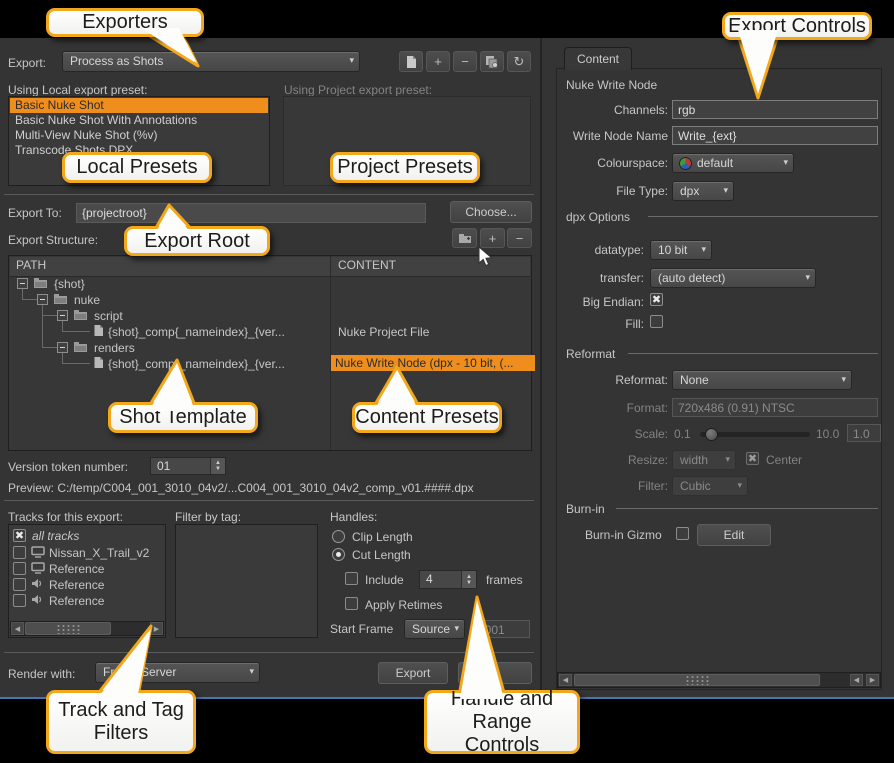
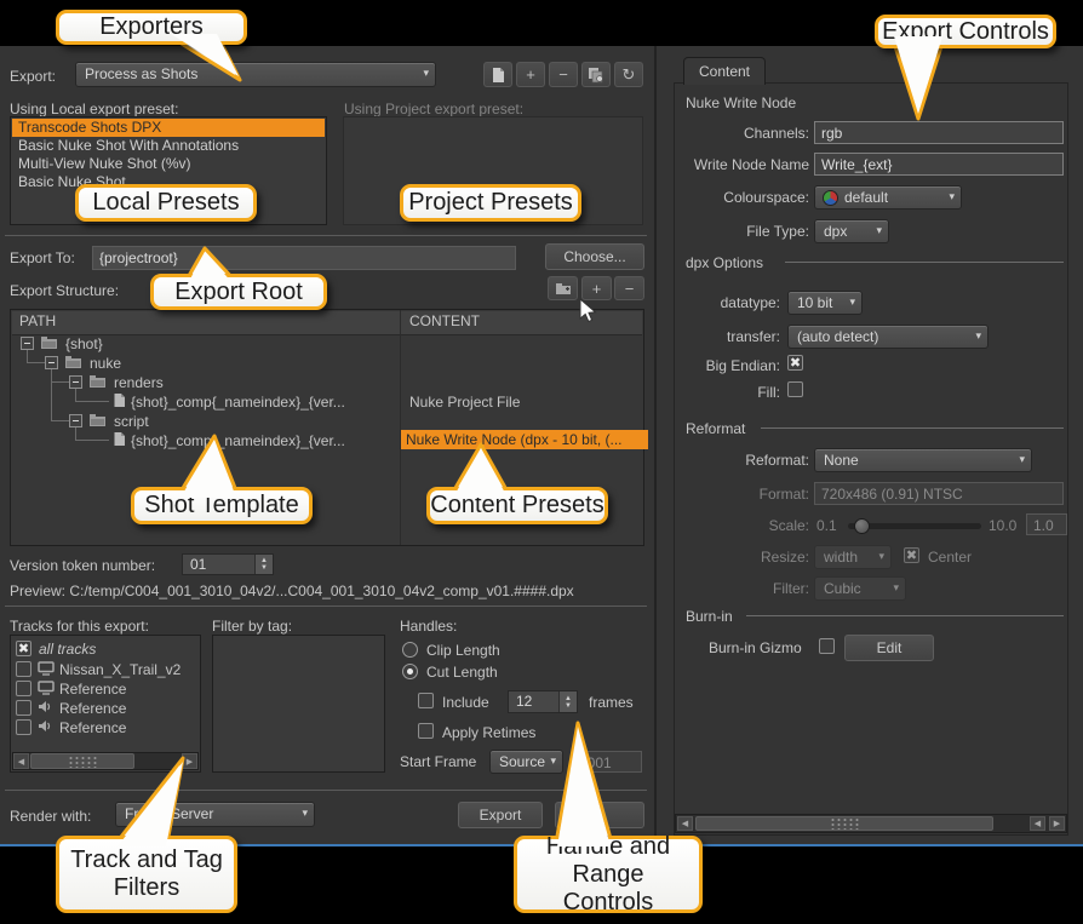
  Export:
  Process as Shots
  ▾
  +
  −
  ↻
  Using Local export preset:
  Using Project export preset:
- Basic Nuke Shot
+ Transcode Shots DPX
  Basic Nuke Shot With Annotations
  Multi-View Nuke Shot (%v)
- Transcode Shots DPX
+ Basic Nuke Shot
  Export To:
  {projectroot}
  Choose...
  Export Structure:
  +
  −
  PATH
  CONTENT
  {shot}
  nuke
- script
+ renders
  {shot}_comp{_nameindex}_{ver...
  Nuke Project File
- renders
+ script
  {shot}_comp_nameindex}_{ver...
  Nuke Write Node (dpx - 10 bit, (...
  Version token number:
  01
  Preview: C:/temp/C004_001_3010_04v2/...C004_001_3010_04v2_comp_v01.####.dpx
  Tracks for this export:
  Filter by tag:
  Handles:
  ✖
  all tracks
  Nissan_X_Trail_v2
  Reference
  Reference
  Reference
  Clip Length
  Cut Length
  Include
- 4
+ 12
  frames
  Apply Retimes
  Start Frame
  Source
  ▾
  001
  Render with:
  Fr Server
  ▾
  Export
  Content
  Nuke Write Node
  Channels:
  rgb
  Write Node Name
  Write_{ext}
  Colourspace:
  default
  ▾
  File Type:
  dpx
  ▾
  dpx Options
  datatype:
  10 bit
  ▾
  transfer:
  (auto detect)
  ▾
  Big Endian:
  ✖
  Fill:
  Reformat
  Reformat:
  None
  ▾
  Format:
  720x486 (0.91) NTSC
  Scale:
  0.1
  10.0
  1.0
  Resize:
  width
  ▾
  ✖
  Center
  Filter:
  Cubic
  ▾
  Burn-in
  Burn-in Gizmo
  Edit
  Exporters
  Export Controls
  Local Presets
  Project Presets
  Export Root
  Shot Template
  Content Presets
  Track and Tag Filters
  He and Range Controls
